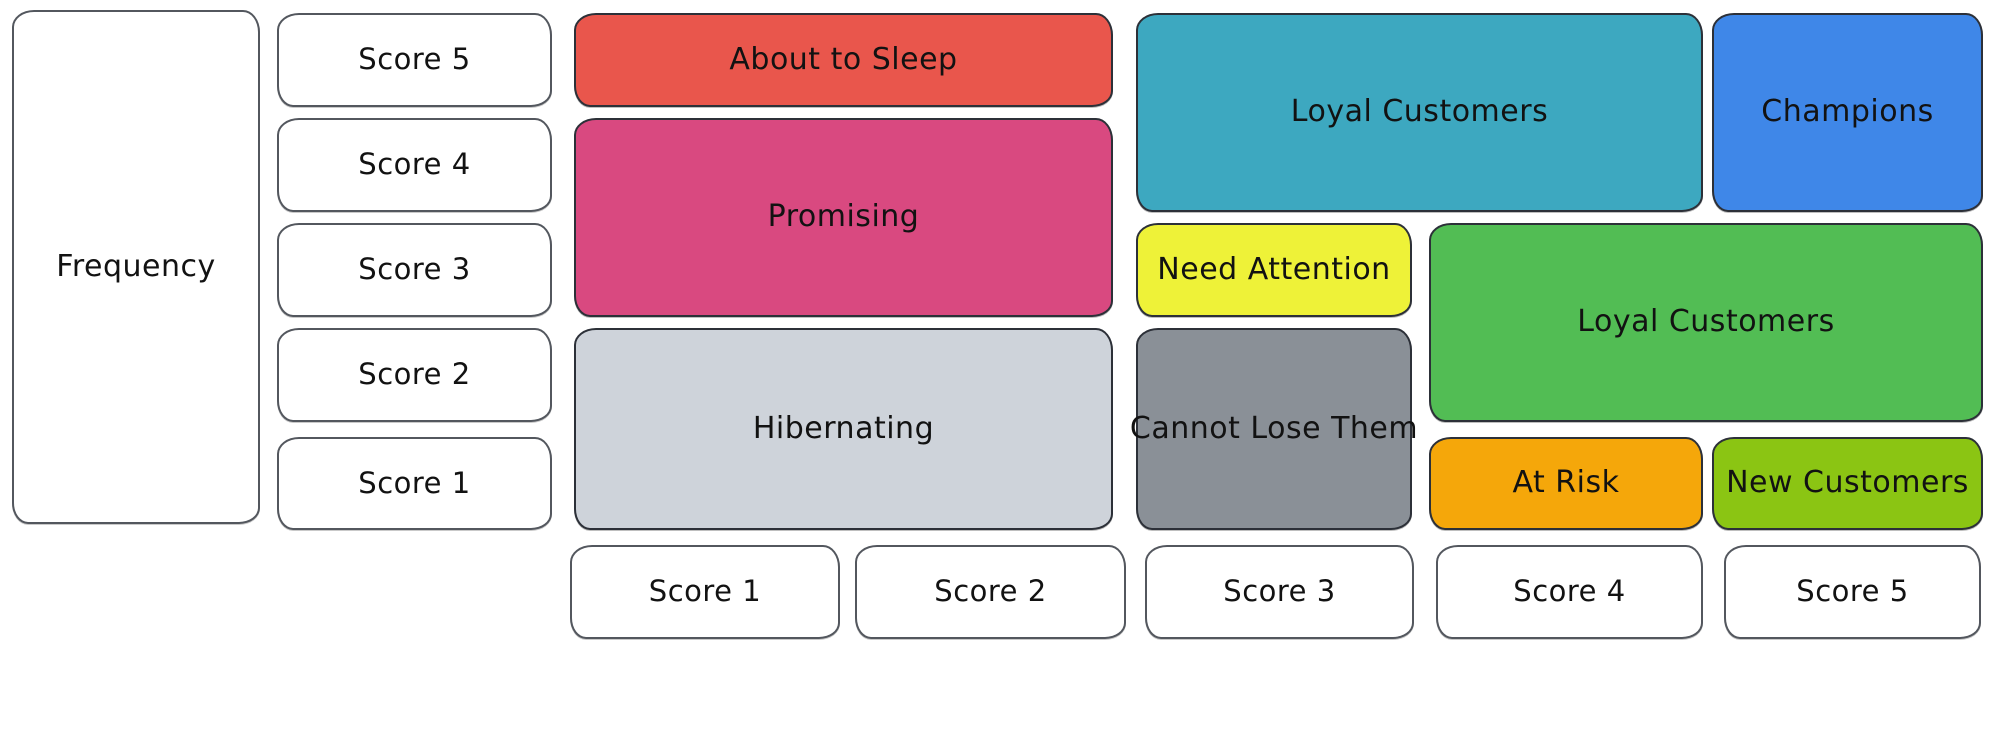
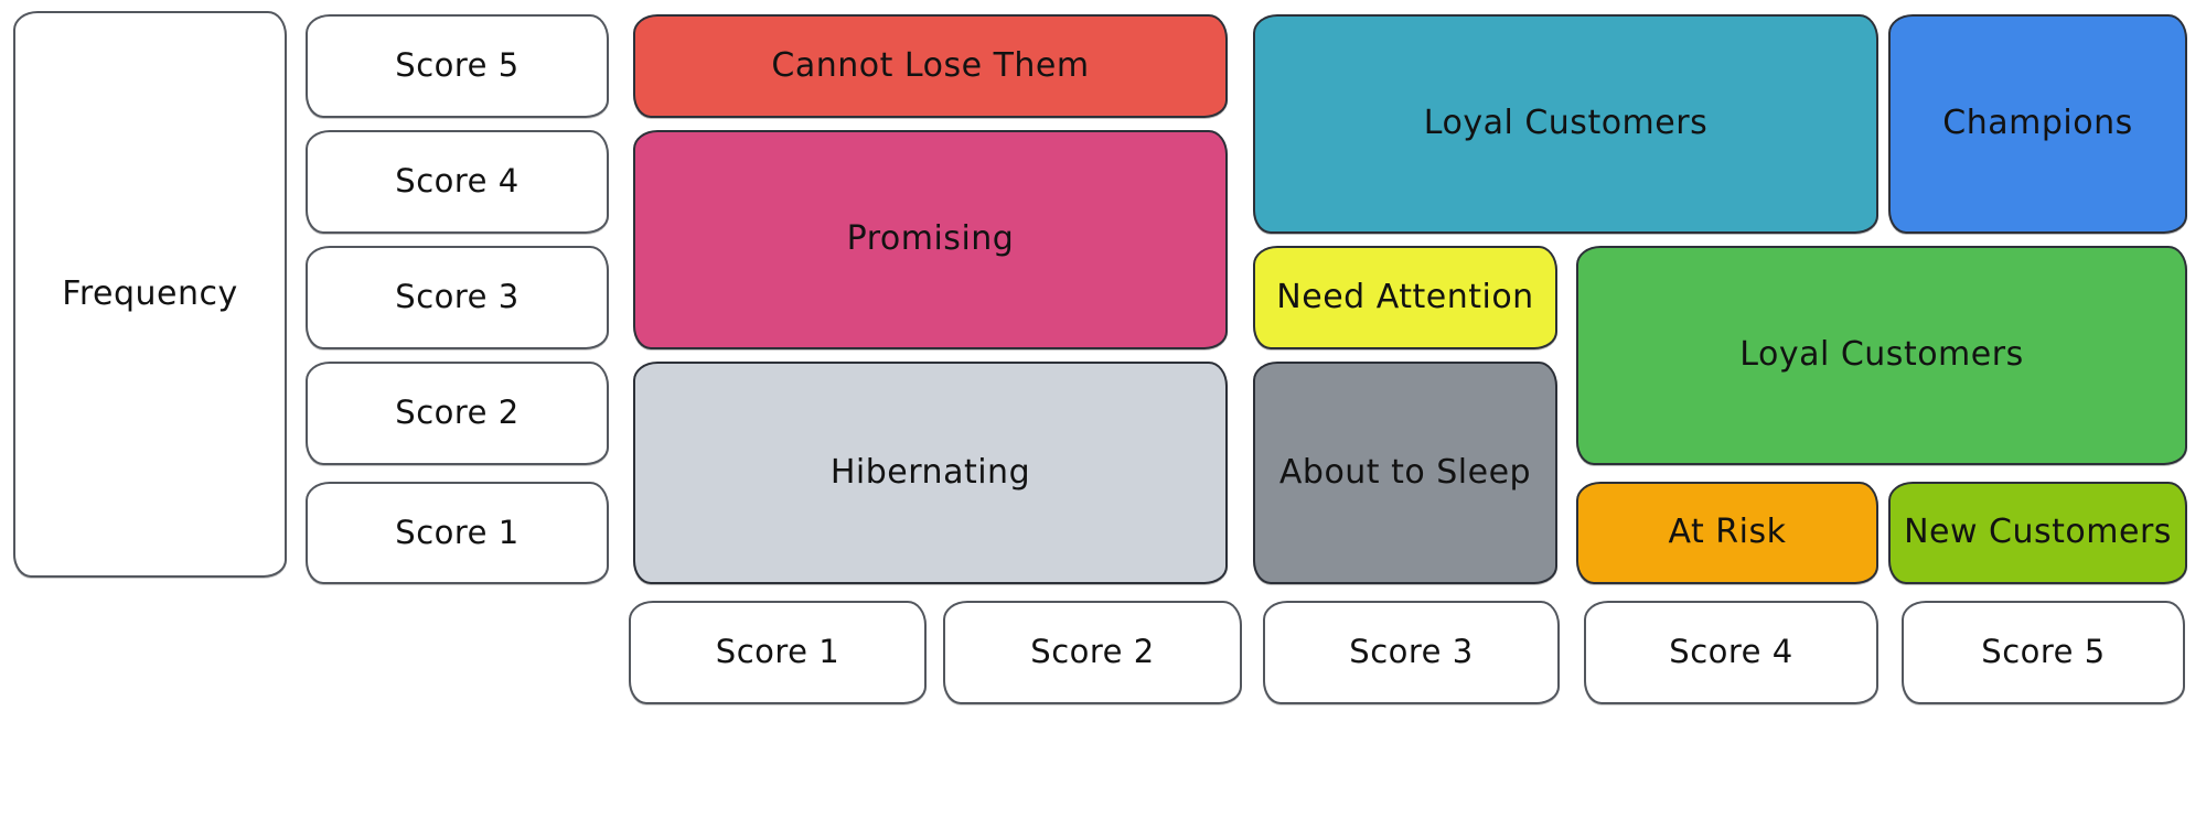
  Frequency
  Score 5
  Score 4
  Score 3
  Score 2
  Score 1
- About to Sleep
+ Cannot Lose Them
  Promising
  Hibernating
  Loyal Customers
  Champions
  Need Attention
  Loyal Customers
- Cannot Lose Them
+ About to Sleep
  At Risk
  New Customers
  Score 1
  Score 2
  Score 3
  Score 4
  Score 5
